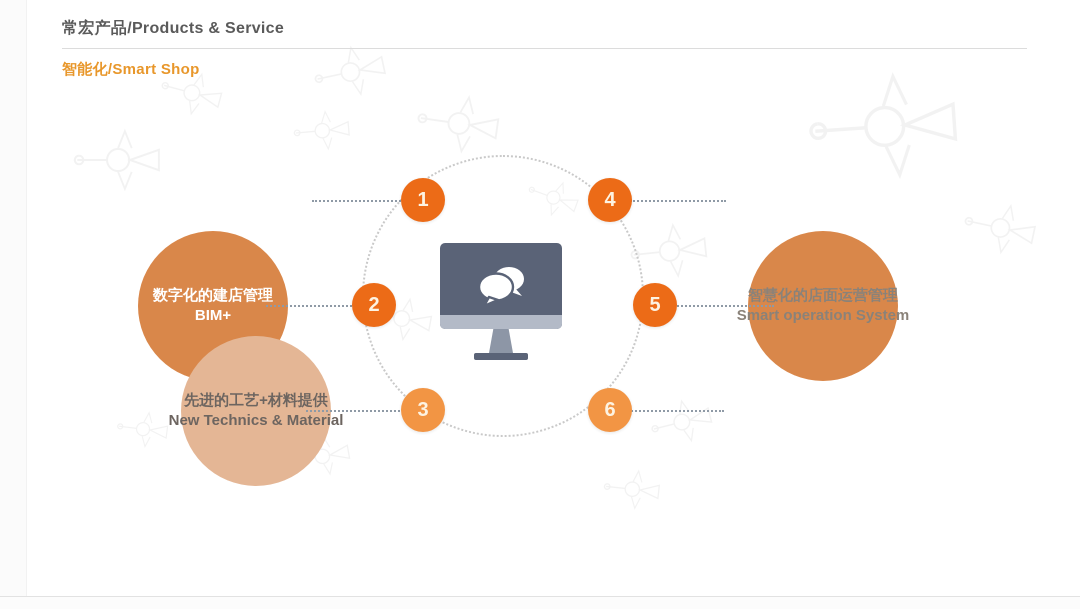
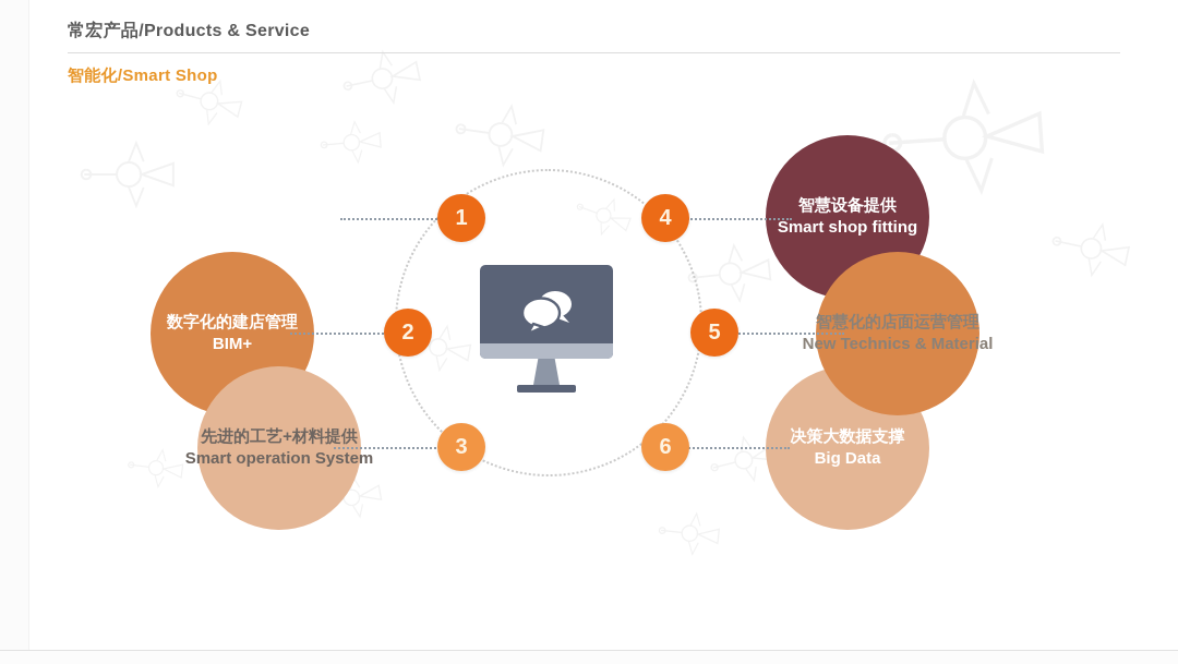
  常宏产品/Products & Service
  智能化/Smart Shop
  数字化的建店管理
  BIM+
  先进的工艺+材料提供
- New Technics & Material
+ Smart operation System
+ 智慧设备提供
+ Smart shop fitting
+ 决策大数据支撑
+ Big Data
  智慧化的店面运营管理
- Smart operation System
+ New Technics & Material
  1
  2
  3
  4
  5
  6
